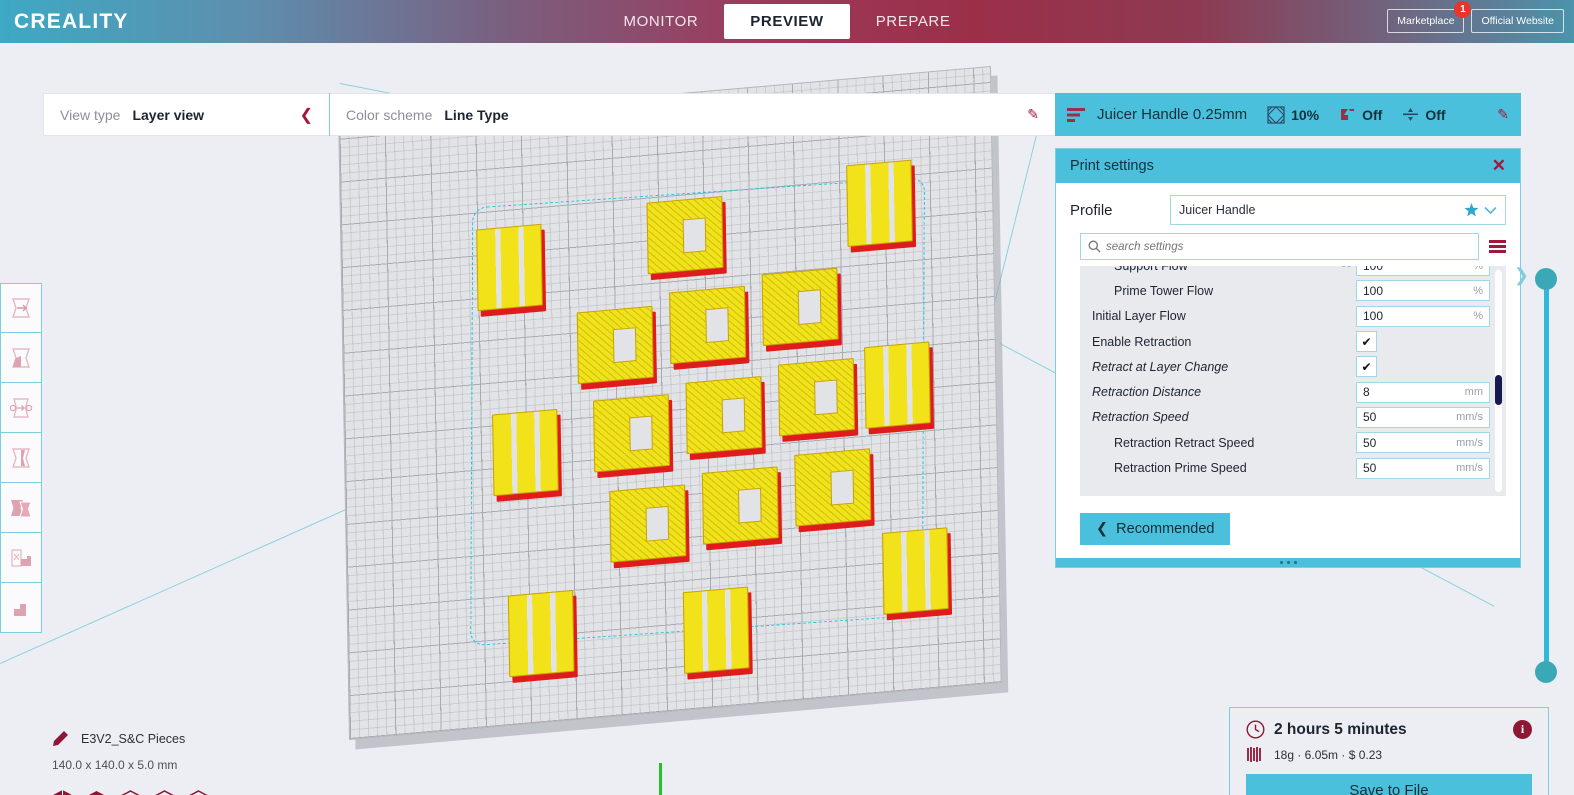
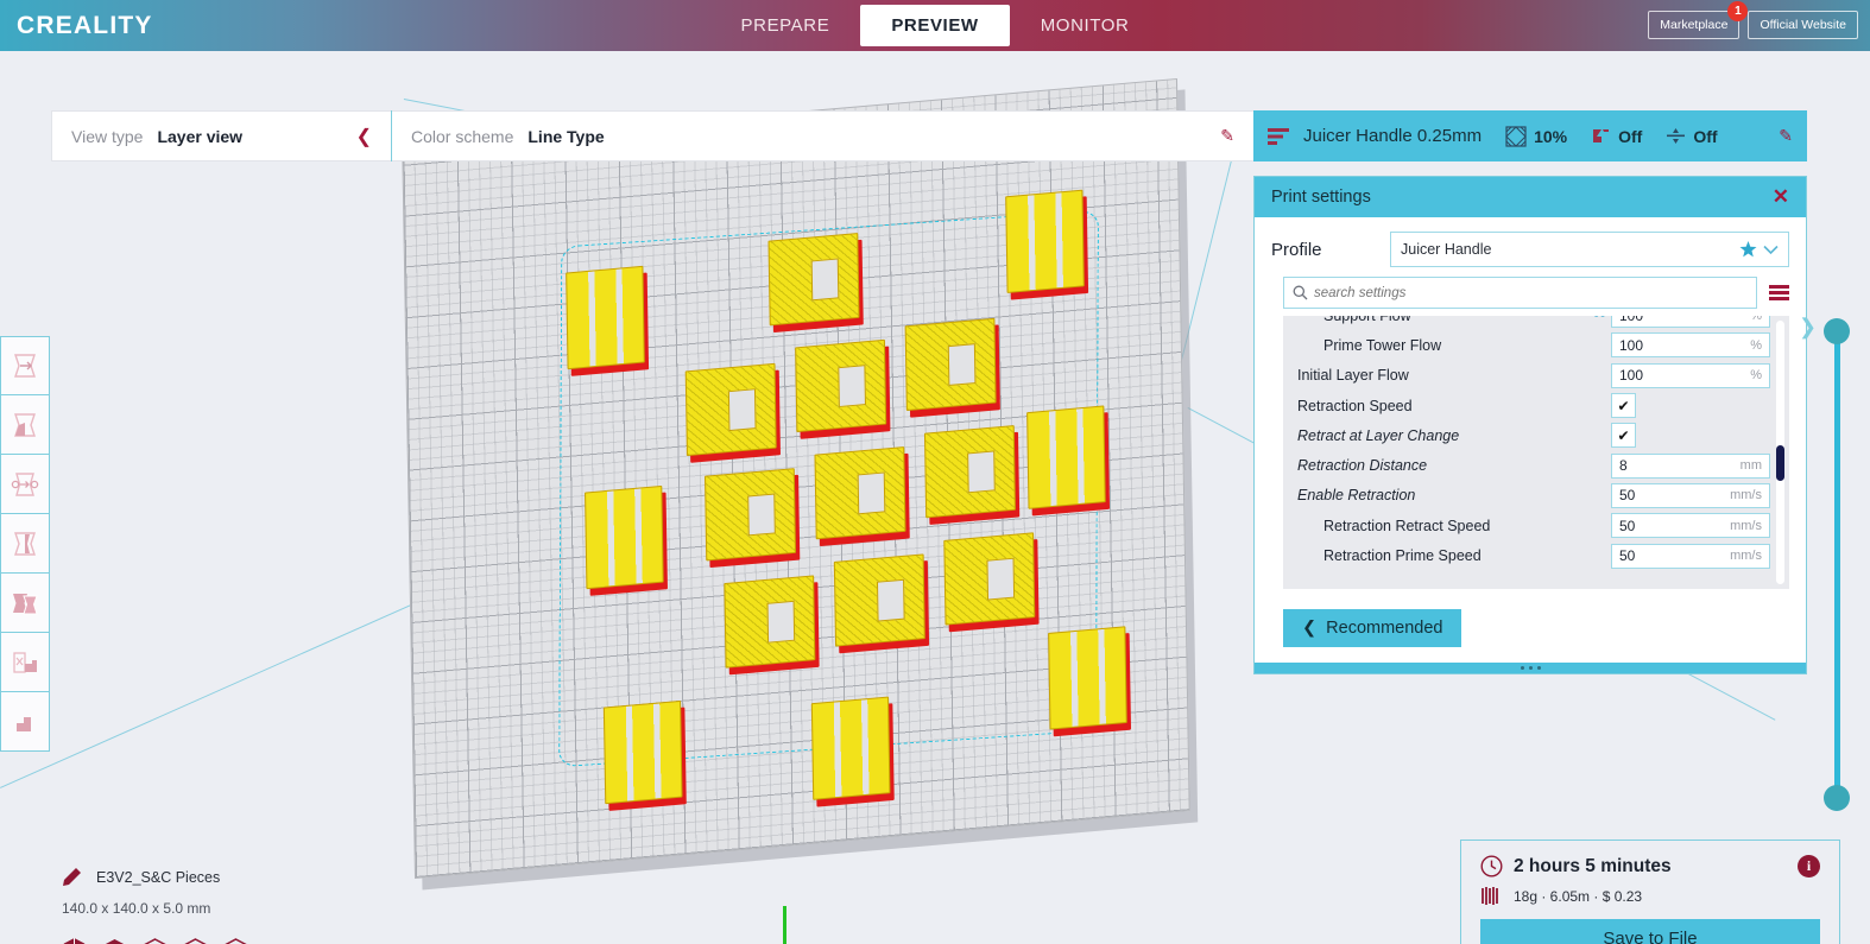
  CREALITY
- MONITOR
+ PREPARE
  PREVIEW
- PREPARE
+ MONITOR
  Marketplace
  1
  Official Website
  View type
  Layer view
  ❮
  Color scheme
  Line Type
  ✎
  Juicer Handle 0.25mm
  10%
  Off
  Off
  ✎
  Print settings
  ✕
  Profile
  Juicer Handle
  search settings
  Support Flow
  ⚯
  100
  %
  Prime Tower Flow
  100
  %
  Initial Layer Flow
  100
  %
- Enable Retraction
+ Retraction Speed
  ✔
  Retract at Layer Change
  ✔
  Retraction Distance
  8
  mm
- Retraction Speed
+ Enable Retraction
  50
  mm/s
  Retraction Retract Speed
  50
  mm/s
  Retraction Prime Speed
  50
  mm/s
  ❮
  Recommended
  2 hours 5 minutes
  18g · 6.05m · $ 0.23
  i
  Save to File
  E3V2_S&C Pieces
  140.0 x 140.0 x 5.0 mm
  ❯
